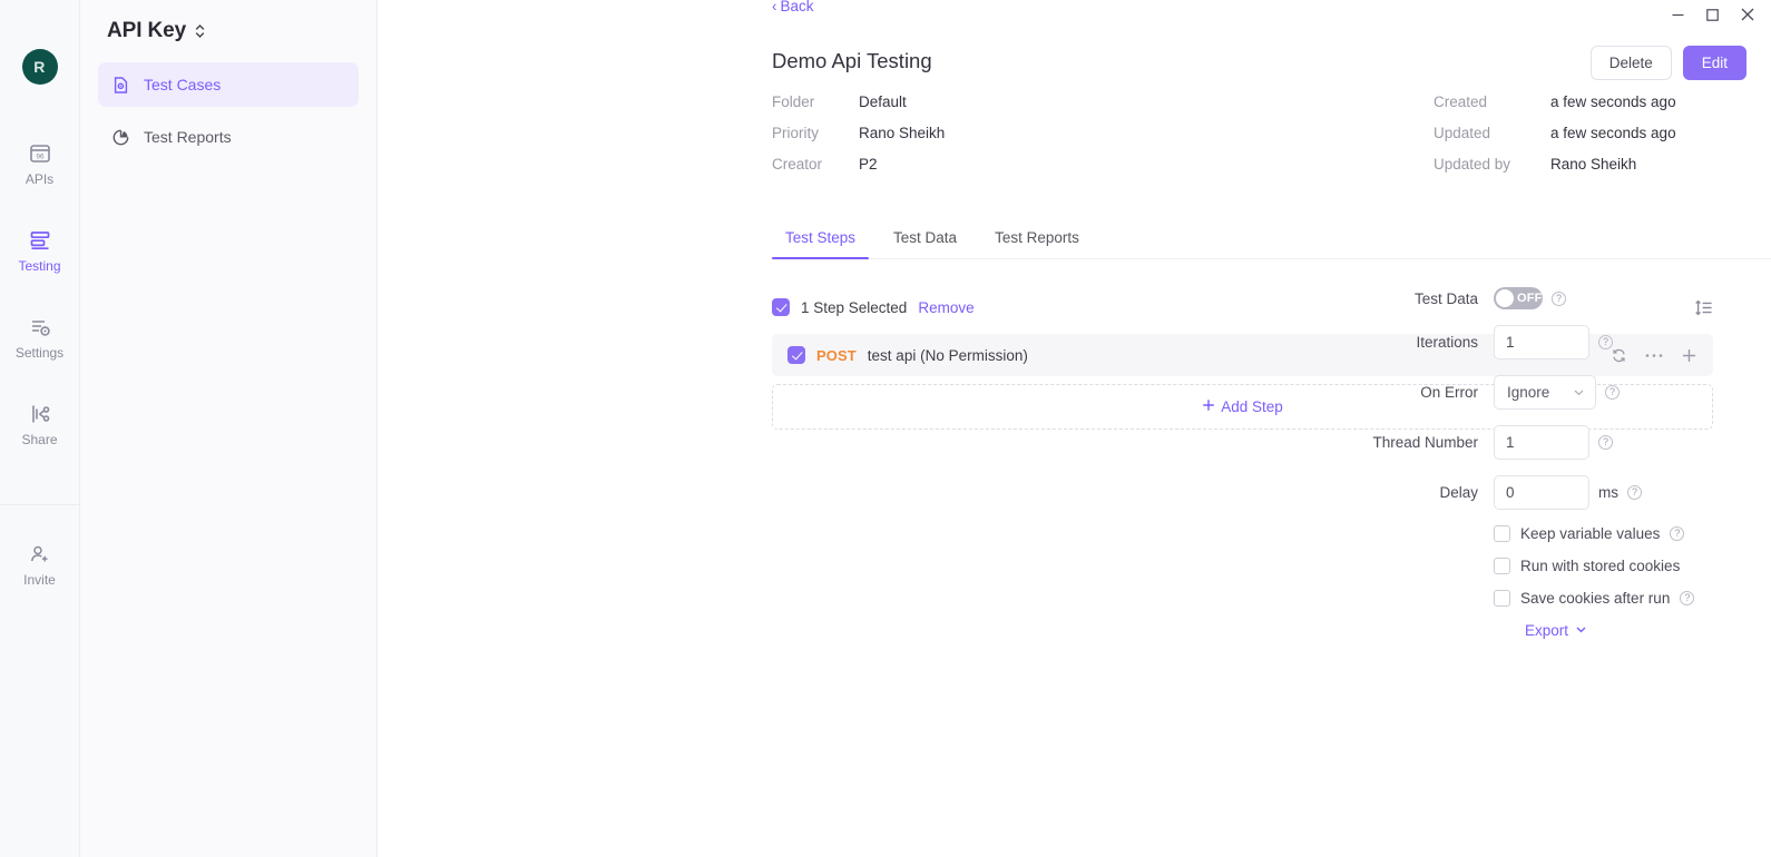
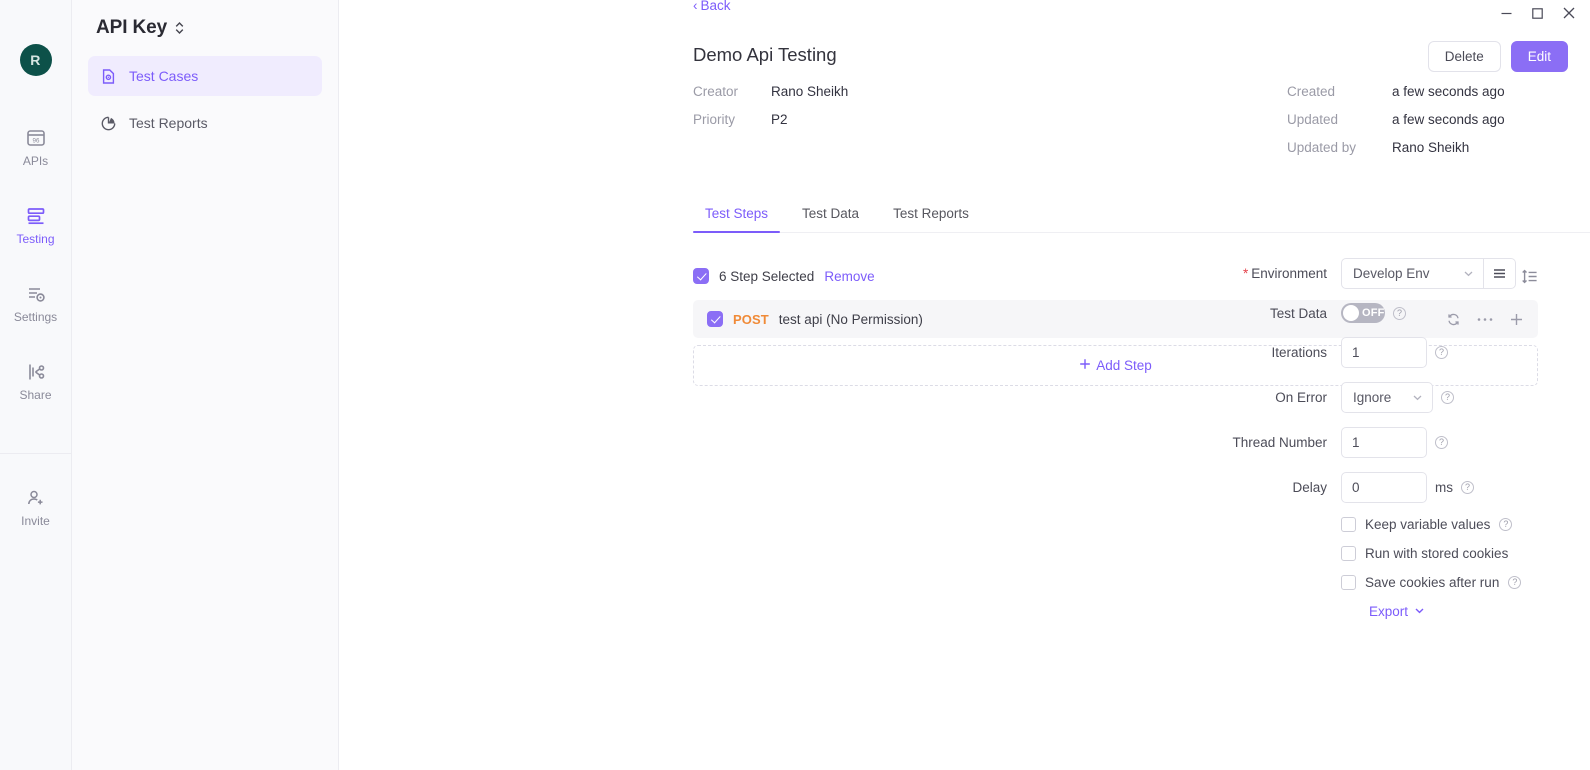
  R
  APIs
  Testing
  Settings
  Share
  Invite
  API Key
  Test Cases
  Test Reports
  ‹
  Back
  Demo Api Testing
  Delete
  Edit
- Folder
- Default
- Priority
+ Creator
  Rano Sheikh
- Creator
+ Priority
  P2
  Created
  a few seconds ago
  Updated
  a few seconds ago
  Updated by
  Rano Sheikh
  Test Steps
  Test Data
  Test Reports
- 1 Step Selected
+ 6 Step Selected
  Remove
  POST
  test api (No Permission)
  Add Step
+ * Environment
+ Develop Env
  Test Data
  OFF
  ?
  Iterations
  1
  ?
  On Error
  Ignore
  ?
  Thread Number
  1
  ?
  Delay
  0
  ms
  ?
  Keep variable values
  ?
  Run with stored cookies
  Save cookies after run
  ?
  Export
